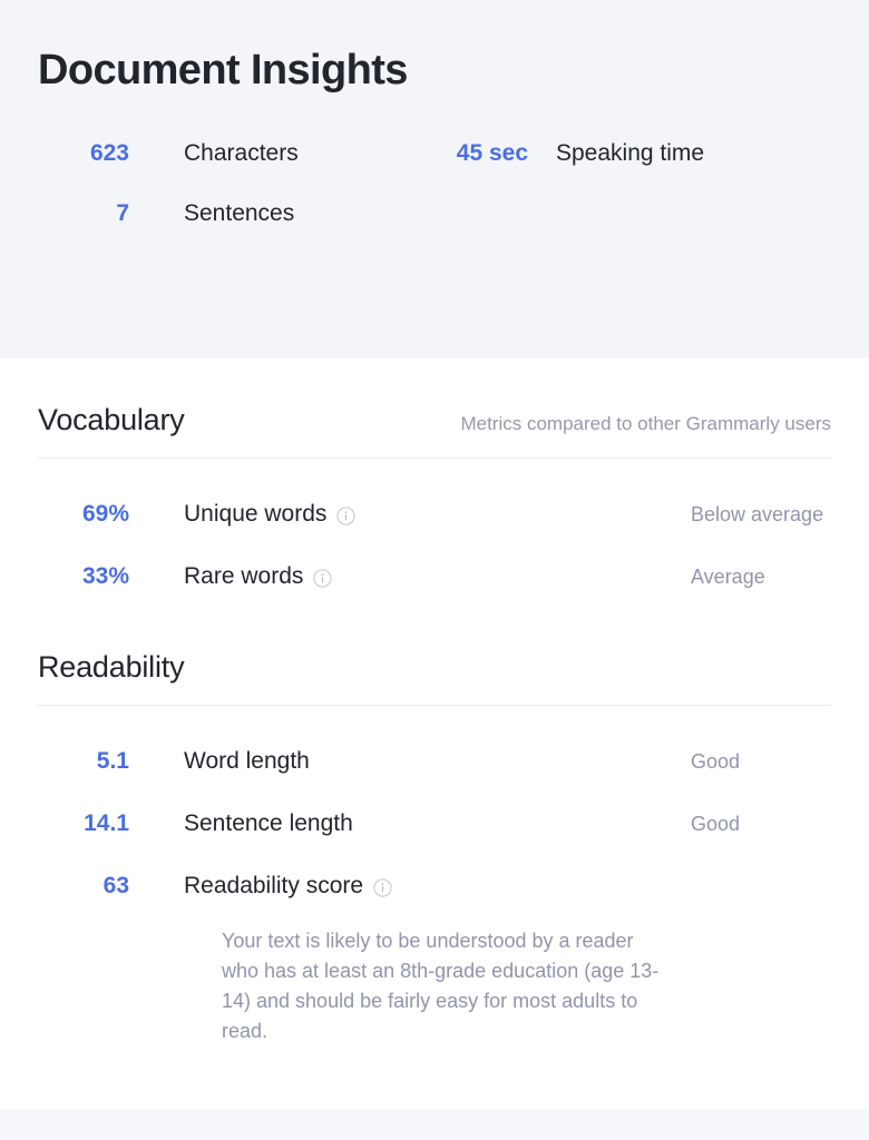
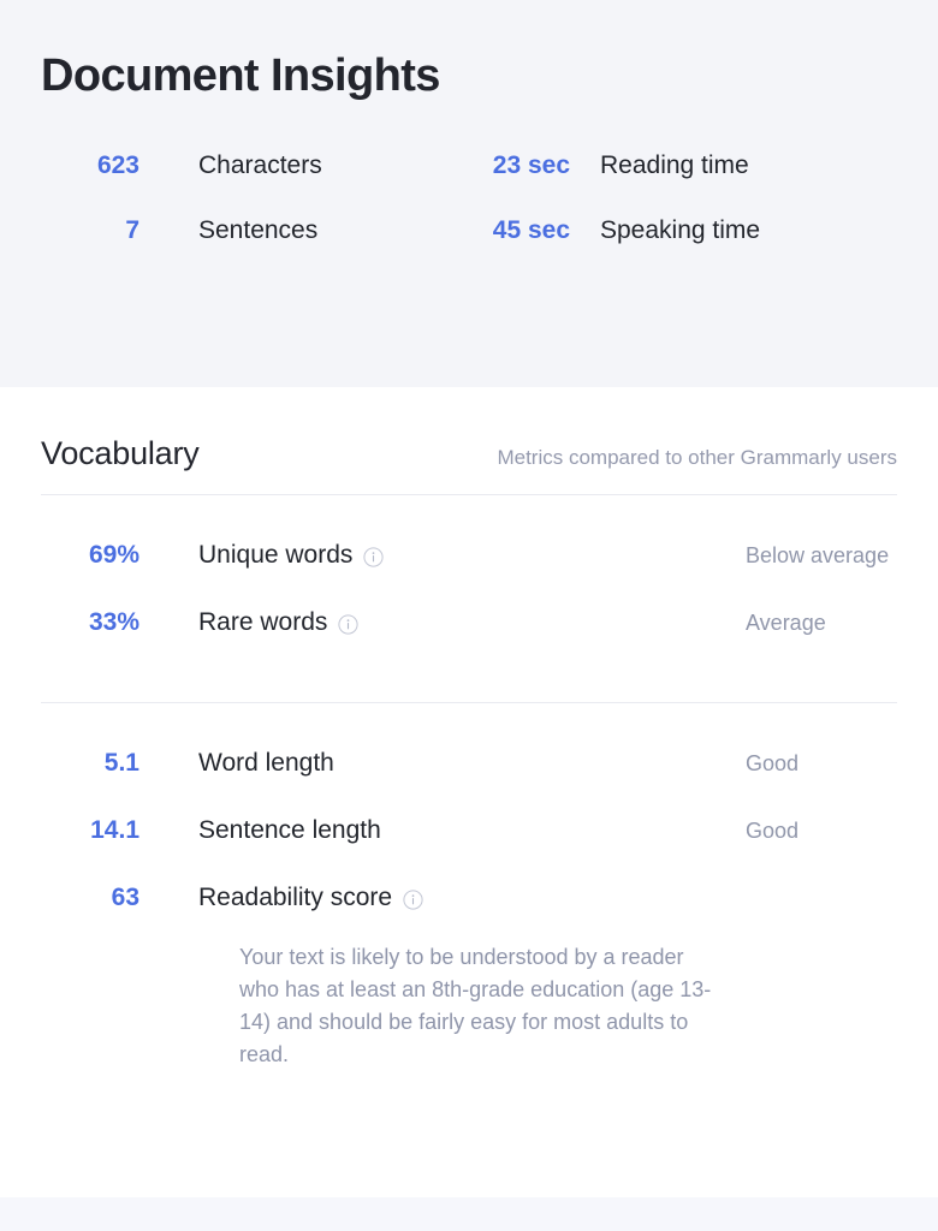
  Document Insights
  623
  Characters
  7
  Sentences
+ 23 sec
+ Reading time
  45 sec
  Speaking time
  Vocabulary
  Metrics compared to other Grammarly users
  69%
  Unique words
  Below average
  33%
  Rare words
  Average
- Readability
  5.1
  Word length
  Good
  14.1
  Sentence length
  Good
  63
  Readability score
  Your text is likely to be understood by a reader who has at least an 8th-grade education (age 13-14) and should be fairly easy for most adults to read.
